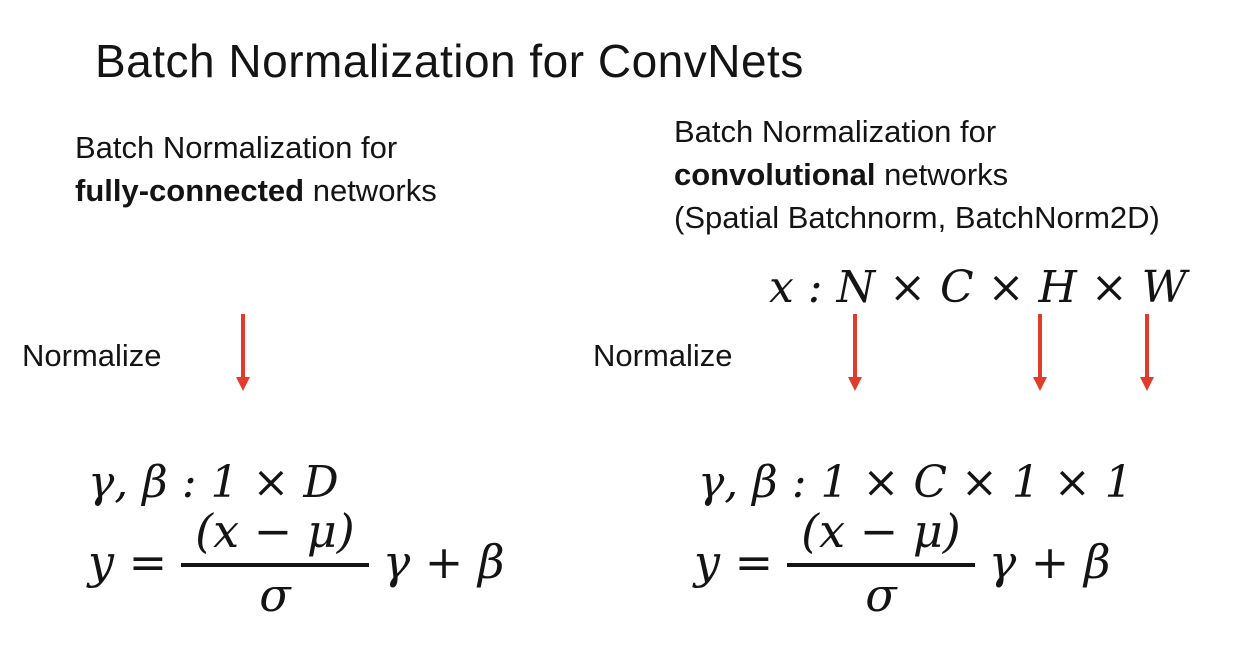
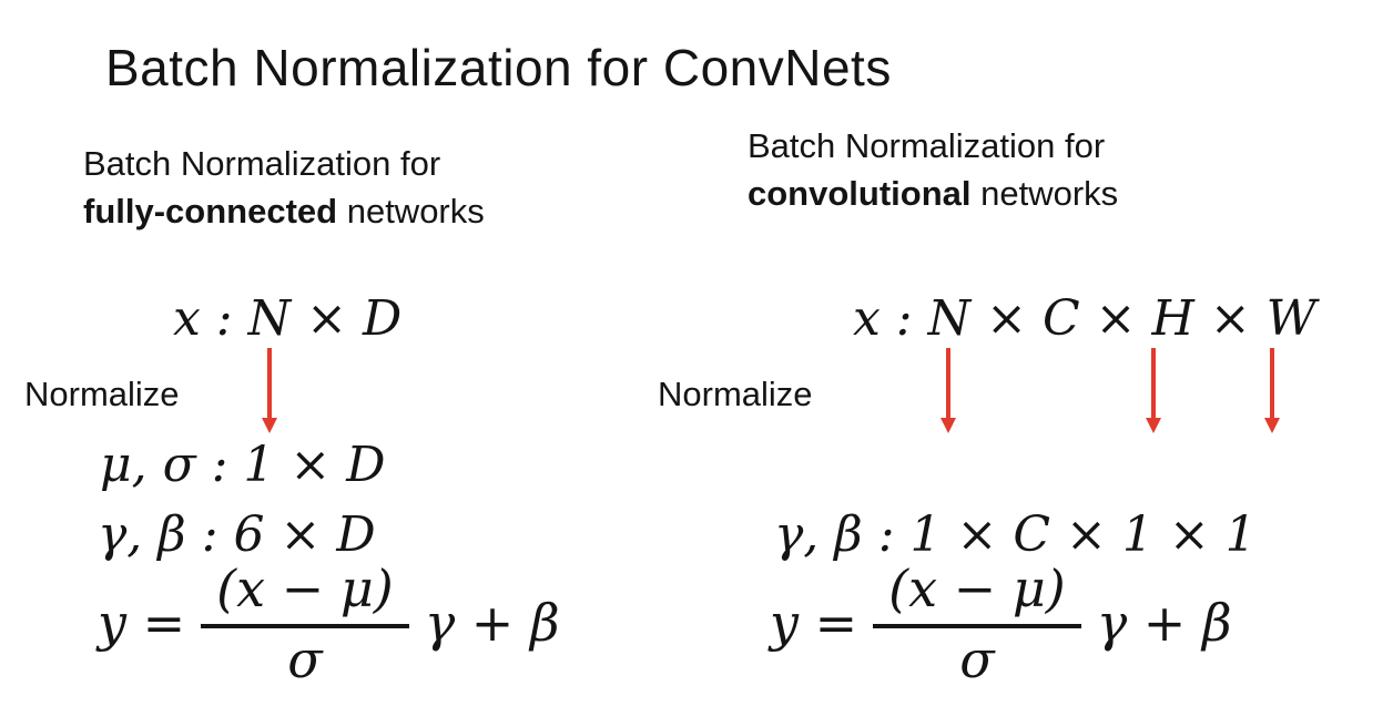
  Batch Normalization for ConvNets
  Batch Normalization for
  fully-connected networks
+ x : N × D
  Normalize
+ μ, σ : 1 × D
- γ, β : 1 × D
+ γ, β : 6 × D
  y =
  (x − μ)
  σ
  γ + β
  Batch Normalization for
  convolutional networks
- (Spatial Batchnorm, BatchNorm2D)
  x : N × C × H × W
  Normalize
  γ, β : 1 × C × 1 × 1
  y =
  (x − μ)
  σ
  γ + β
